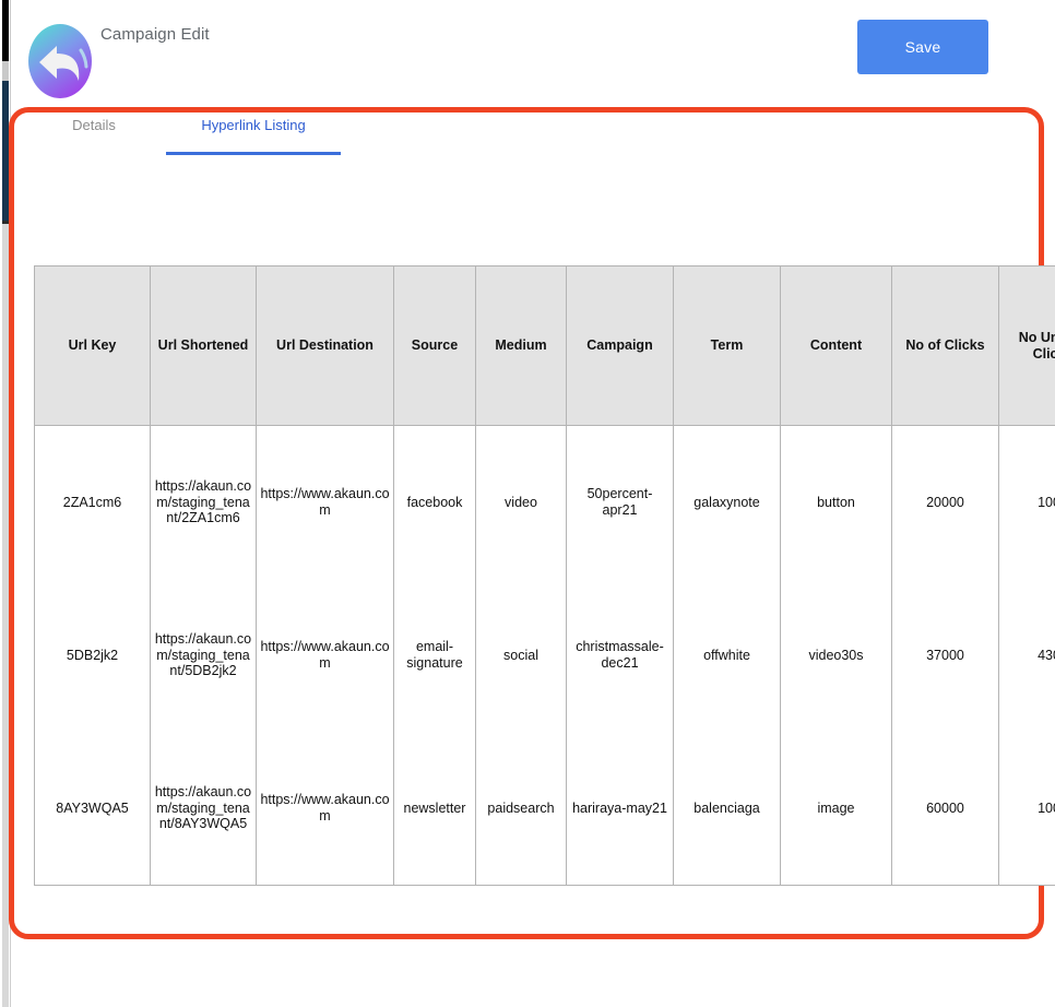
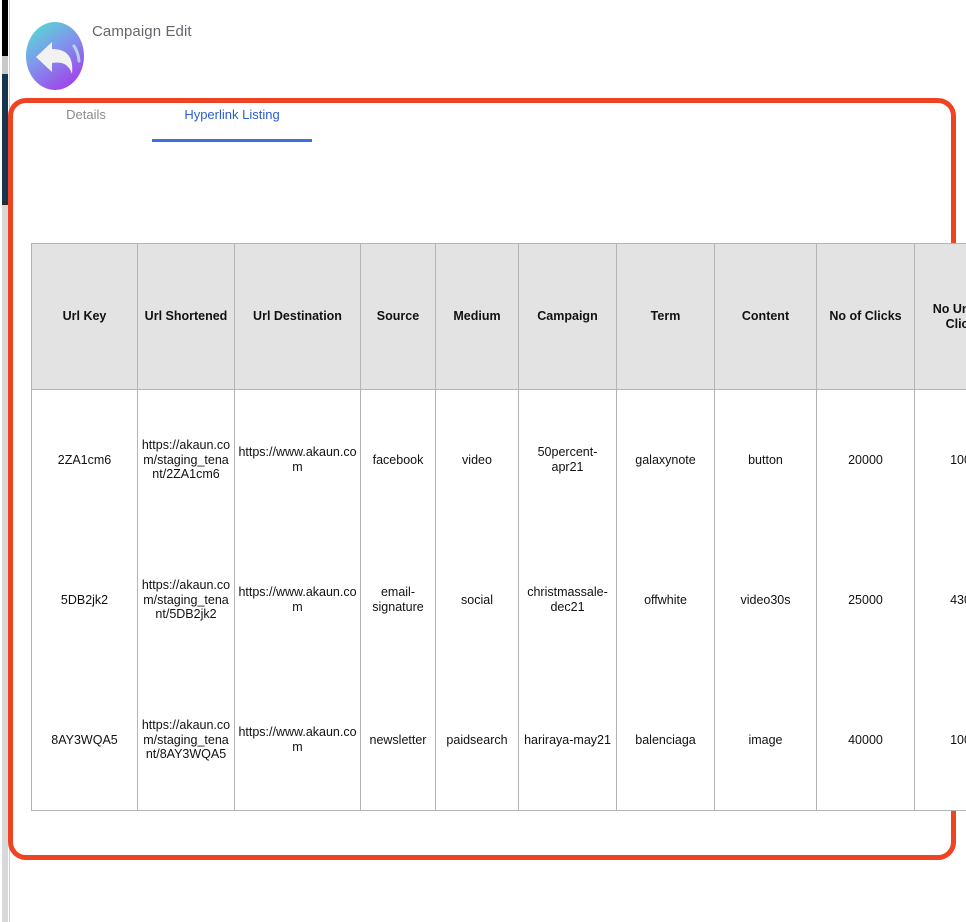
  Campaign Edit
- Save
  Details
  Hyperlink Listing
  Url Key	Url Shortened	Url Destination	Source	Medium	Campaign	Term	Content	No of Clicks	No U Clic
  2ZA1cm6	https://akaun.com/staging_tenant/2ZA1cm6	https://www.akaun.com	facebook	video	50percent-apr21	galaxynote	button	20000	10
- 5DB2jk2	https://akaun.com/staging_tenant/5DB2jk2	https://www.akaun.com	email-signature	social	christmassale-dec21	offwhite	video30s	37000	43
+ 5DB2jk2	https://akaun.com/staging_tenant/5DB2jk2	https://www.akaun.com	email-signature	social	christmassale-dec21	offwhite	video30s	25000	43
- 8AY3WQA5	https://akaun.com/staging_tenant/8AY3WQA5	https://www.akaun.com	newsletter	paidsearch	hariraya-may21	balenciaga	image	60000	10
+ 8AY3WQA5	https://akaun.com/staging_tenant/8AY3WQA5	https://www.akaun.com	newsletter	paidsearch	hariraya-may21	balenciaga	image	40000	10
